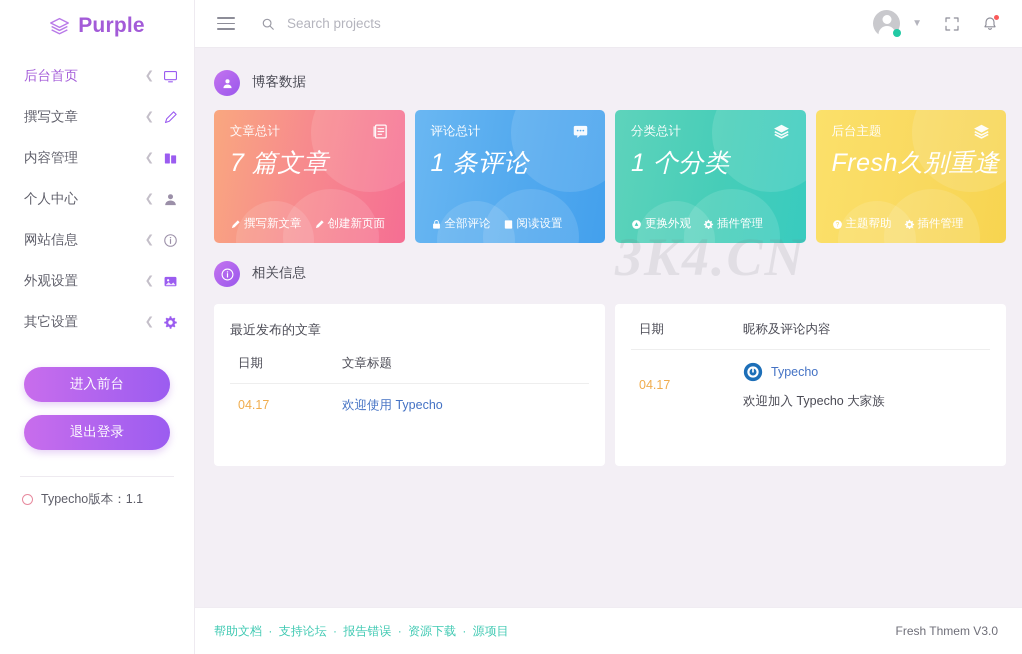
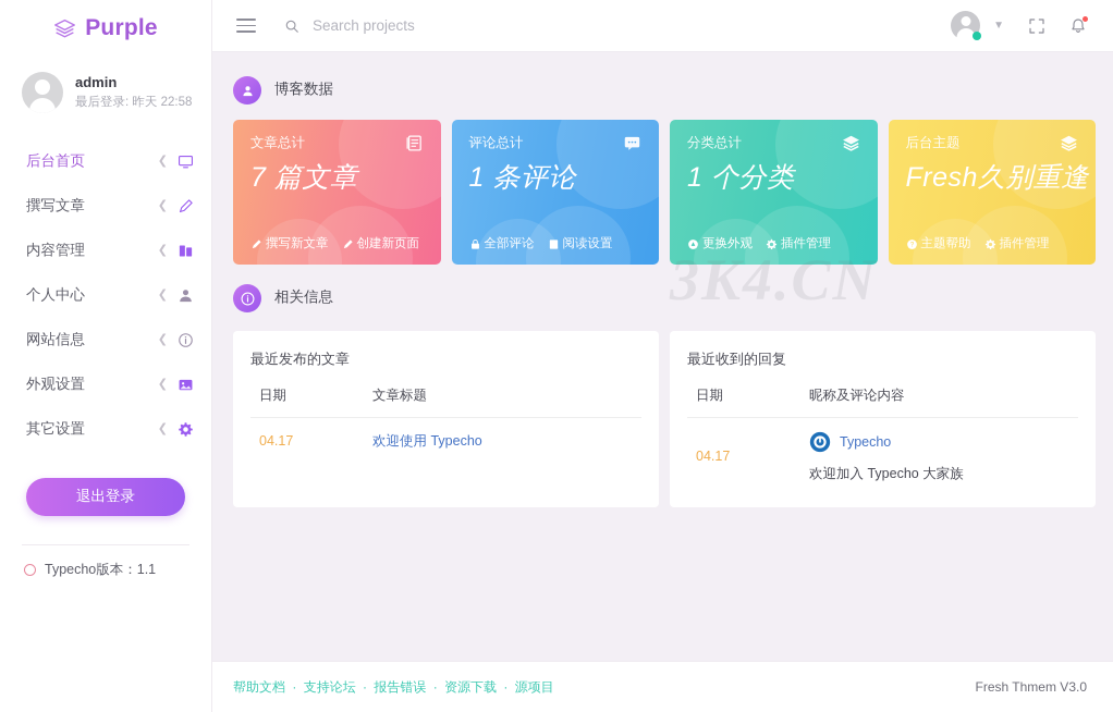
  Purple
+ admin
+ 最后登录: 昨天 22:58
  后台首页
  ❮
  撰写文章
  ❮
  内容管理
  ❮
  个人中心
  ❮
  网站信息
  ❮
  外观设置
  ❮
  其它设置
  ❮
- 进入前台
  退出登录
  Typecho版本：1.1
  Search projects
  ▼
  博客数据
  文章总计
  7 篇文章
  撰写新文章
  创建新页面
  评论总计
  1 条评论
  全部评论
  阅读设置
  分类总计
  1 个分类
  更换外观
  插件管理
  后台主题
  Fresh久别重逢
  主题帮助
  插件管理
  相关信息
  最近发布的文章
  日期	文章标题
  04.17	欢迎使用 Typecho
+ 最近收到的回复
  日期	昵称及评论内容
  04.17	Typecho 欢迎加入 Typecho 大家族
  3K4.CN
  帮助文档 · 支持论坛 · 报告错误 · 资源下载 · 源项目
  Fresh Thmem V3.0
